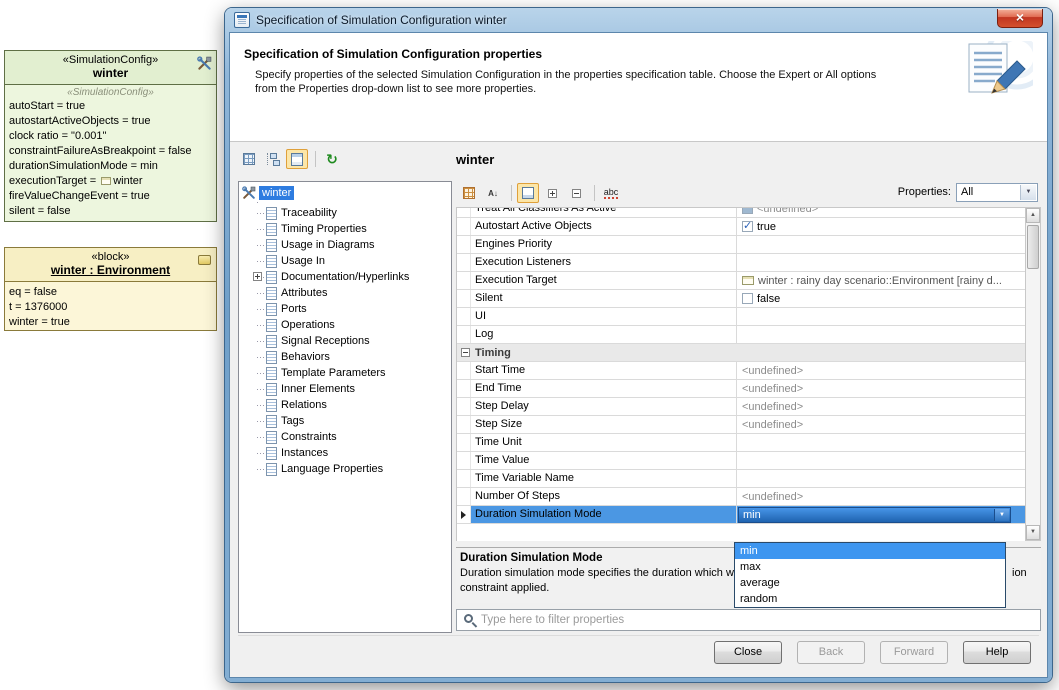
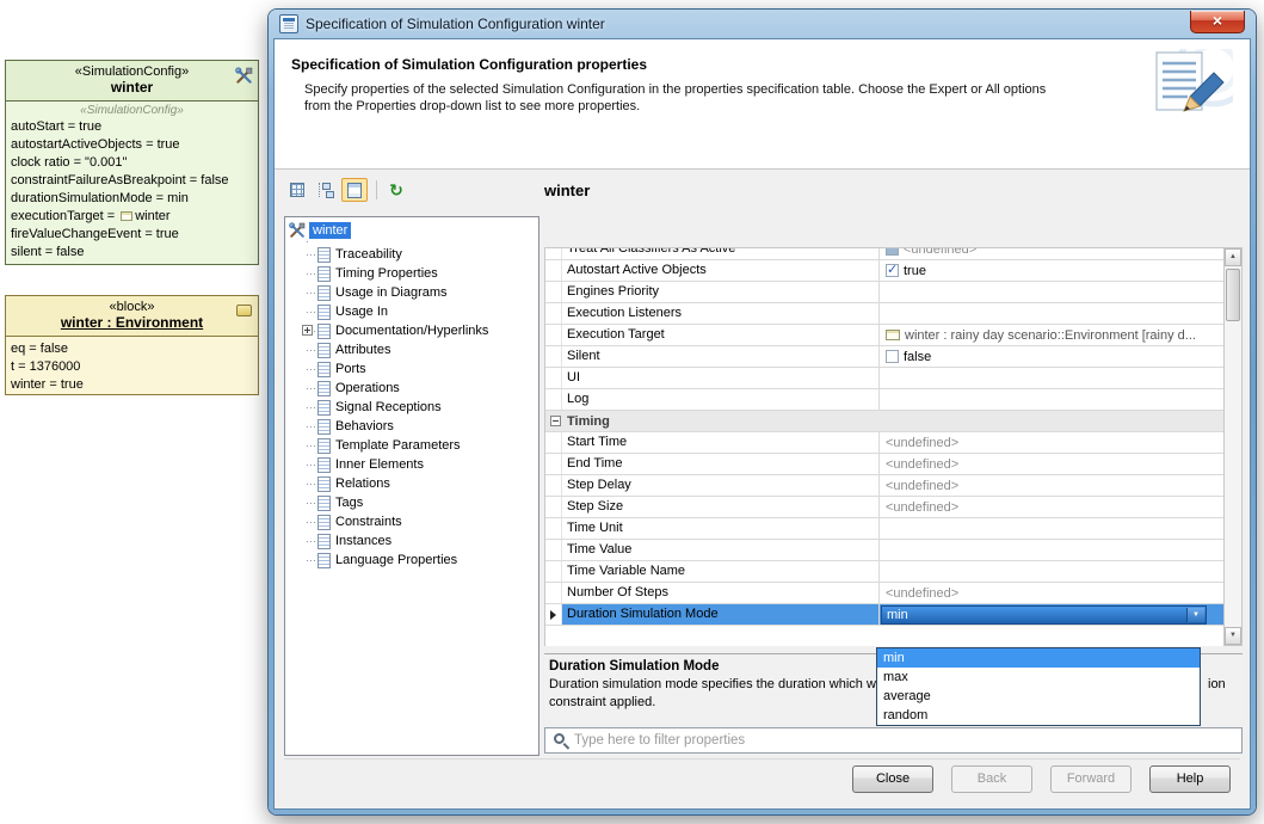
  «SimulationConfig»
  winter
  «SimulationConfig»
  autoStart = true
  autostartActiveObjects = true
  clock ratio = "0.001"
  constraintFailureAsBreakpoint = false
  durationSimulationMode = min
  executionTarget = winter
  fireValueChangeEvent = true
  silent = false
  «block»
  winter : Environment
  eq = false
  t = 1376000
  winter = true
  Specification of Simulation Configuration winter
  Specification of Simulation Configuration properties
  Specify properties of the selected Simulation Configuration in the properties specification table. Choose the Expert or All options from the Properties drop-down list to see more properties.
  ↻
  winter
  winter
  Traceability
  Timing Properties
  Usage in Diagrams
  Usage In
  Documentation/Hyperlinks
  Attributes
  Ports
  Operations
  Signal Receptions
  Behaviors
  Template Parameters
  Inner Elements
  Relations
  Tags
  Constraints
  Instances
  Language Properties
- A↓
- abc
- Properties:
- All
  Treat All Classifiers As Active
  <undefined>
  Autostart Active Objects
  true
  Engines Priority
  Execution Listeners
  Execution Target
  winter : rainy day scenario::Environment [rainy d...
  Silent
  false
  UI
  Log
  Timing
  Start Time
  <undefined>
  End Time
  <undefined>
  Step Delay
  <undefined>
  Step Size
  <undefined>
  Time Unit
  Time Value
  Time Variable Name
  Number Of Steps
  <undefined>
  Duration Simulation Mode
  min
  Duration Simulation Mode
  Duration simulation mode specifies the duration which w
  ion
  constraint applied.
  Type here to filter properties
  min
  max
  average
  random
  Close
  Back
  Forward
  Help
